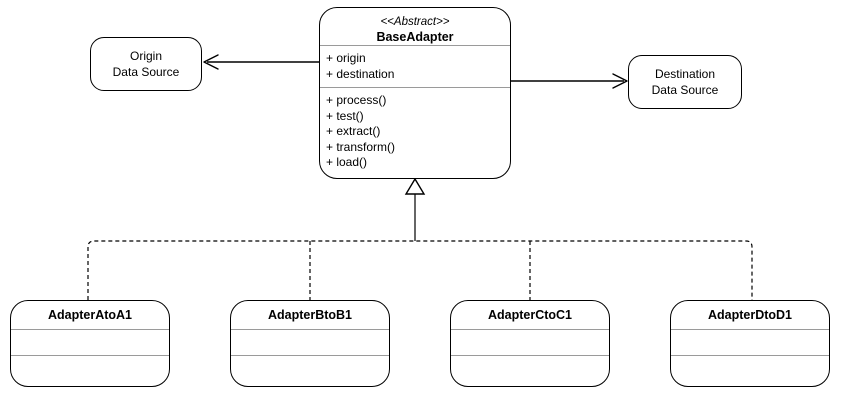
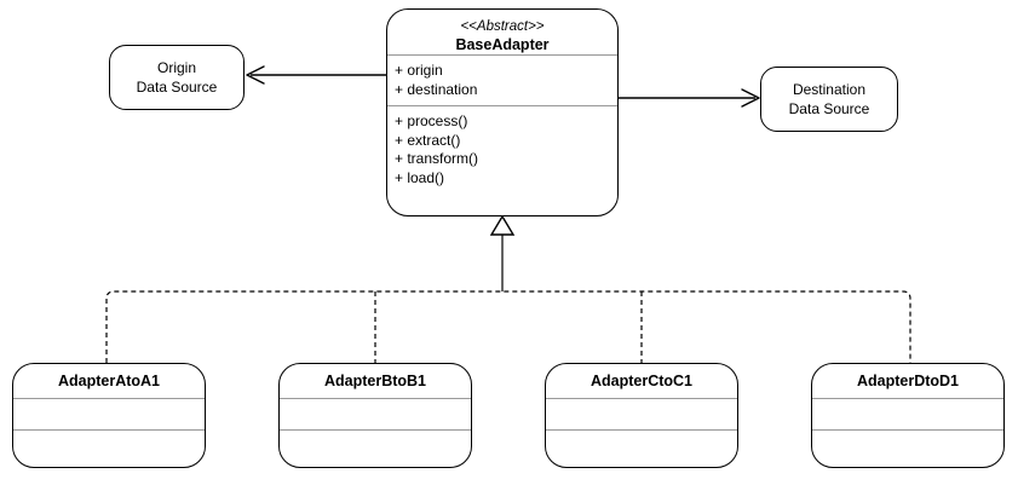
  Origin
  Data Source
  Destination
  Data Source
  <<Abstract>>
  BaseAdapter
  + origin
  + destination
  + process()
- + test()
  + extract()
  + transform()
  + load()
  AdapterAtoA1
  AdapterBtoB1
  AdapterCtoC1
  AdapterDtoD1
